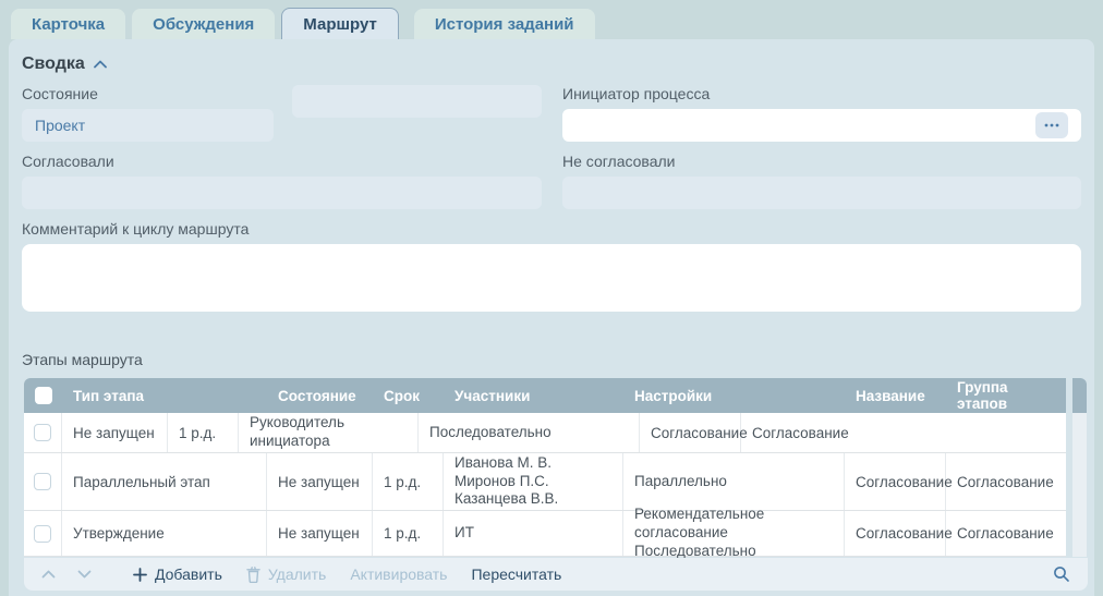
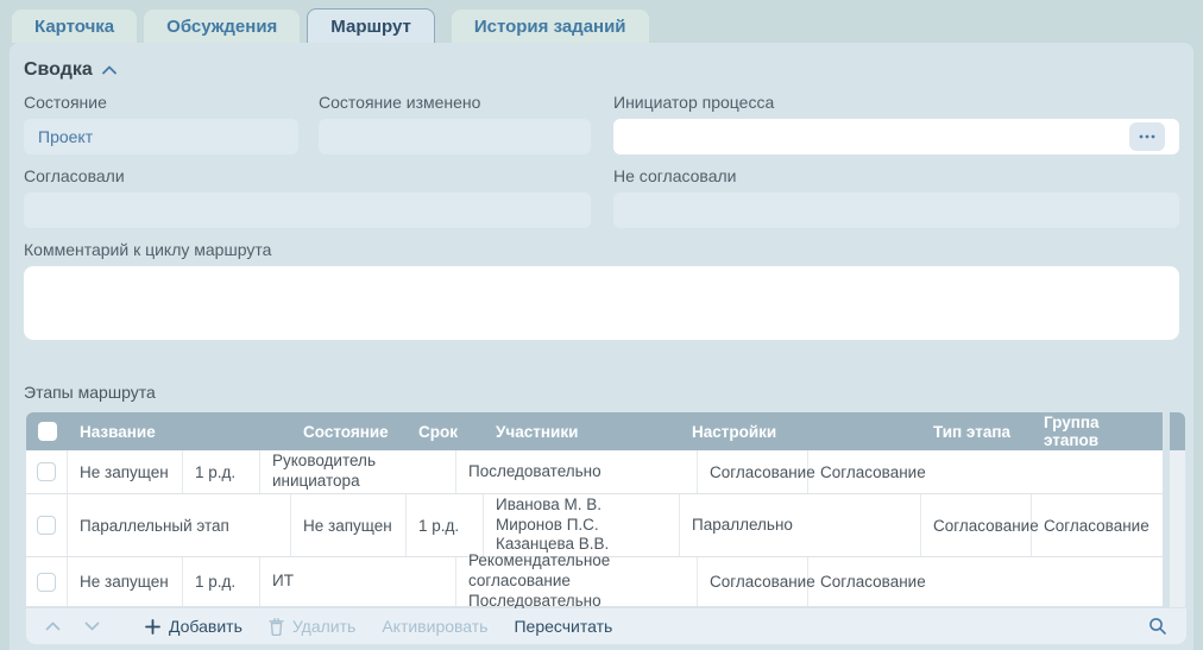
  Карточка
  Обсуждения
  Маршрут
  История заданий
  Сводка
  Состояние
  Проект
+ Состояние изменено
  Инициатор процесса
  Согласовали
  Не согласовали
  Комментарий к циклу маршрута
  Этапы маршрута
- Тип этапа
+ Название
  Состояние
  Срок
  Участники
  Настройки
- Название
+ Тип этапа
  Группа этапов
  Не запущен
  1 р.д.
  Руководитель инициатора
  Последовательно
  Согласовани
  Согласование
  Параллельный этап
  Не запущен
  1 р.д.
  Иванова М. В.
  Миронов П.С.
  Казанцева В.В.
  Параллельно
  Согласовани
  Согласование
- Утверждение
  Не запущен
  1 р.д.
  ИТ
  Рекомендательное согласование
  Последовательно
  Согласовани
  Согласование
  Добавить
  Удалить
  Активировать
  Пересчитать
